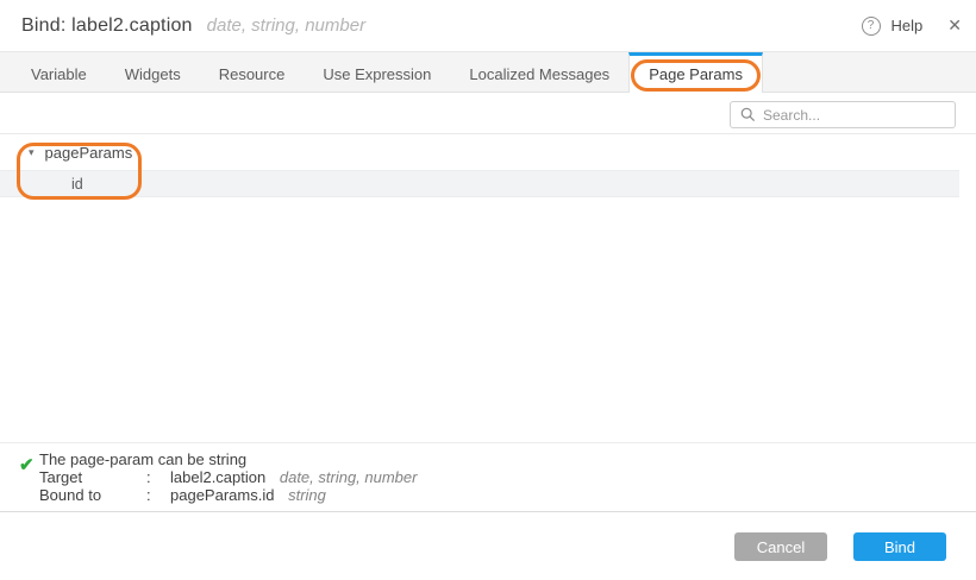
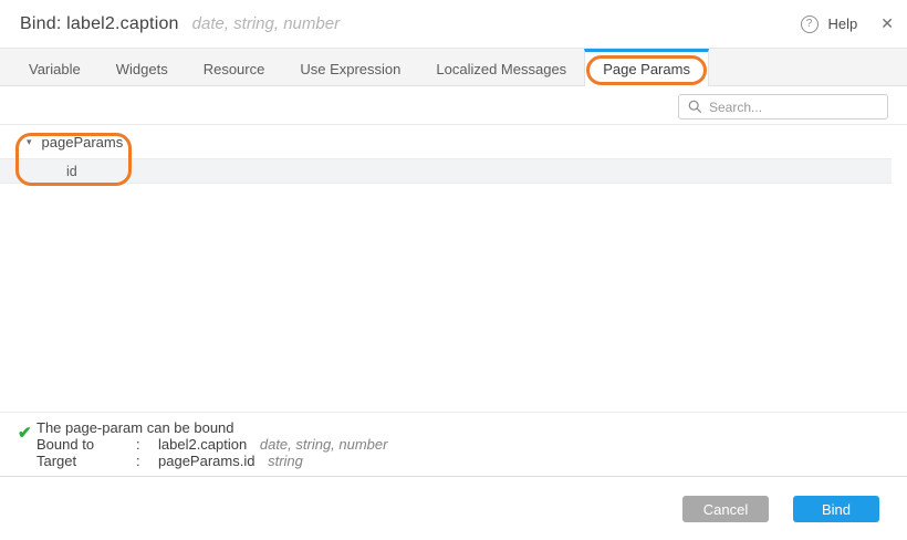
  Bind: label2.caption
  date, string, number
  ?
  Help
  ✕
  Variable
  Widgets
  Resource
  Use Expression
  Localized Messages
  Page Params
  Search...
  ▾
  pageParams
  id
  ✔
- The page-param can be string
+ The page-param can be bound
- Target
+ Bound to
  :
  label2.caption date, string, number
- Bound to
+ Target
  :
  pageParams.id string
  Cancel
  Bind
